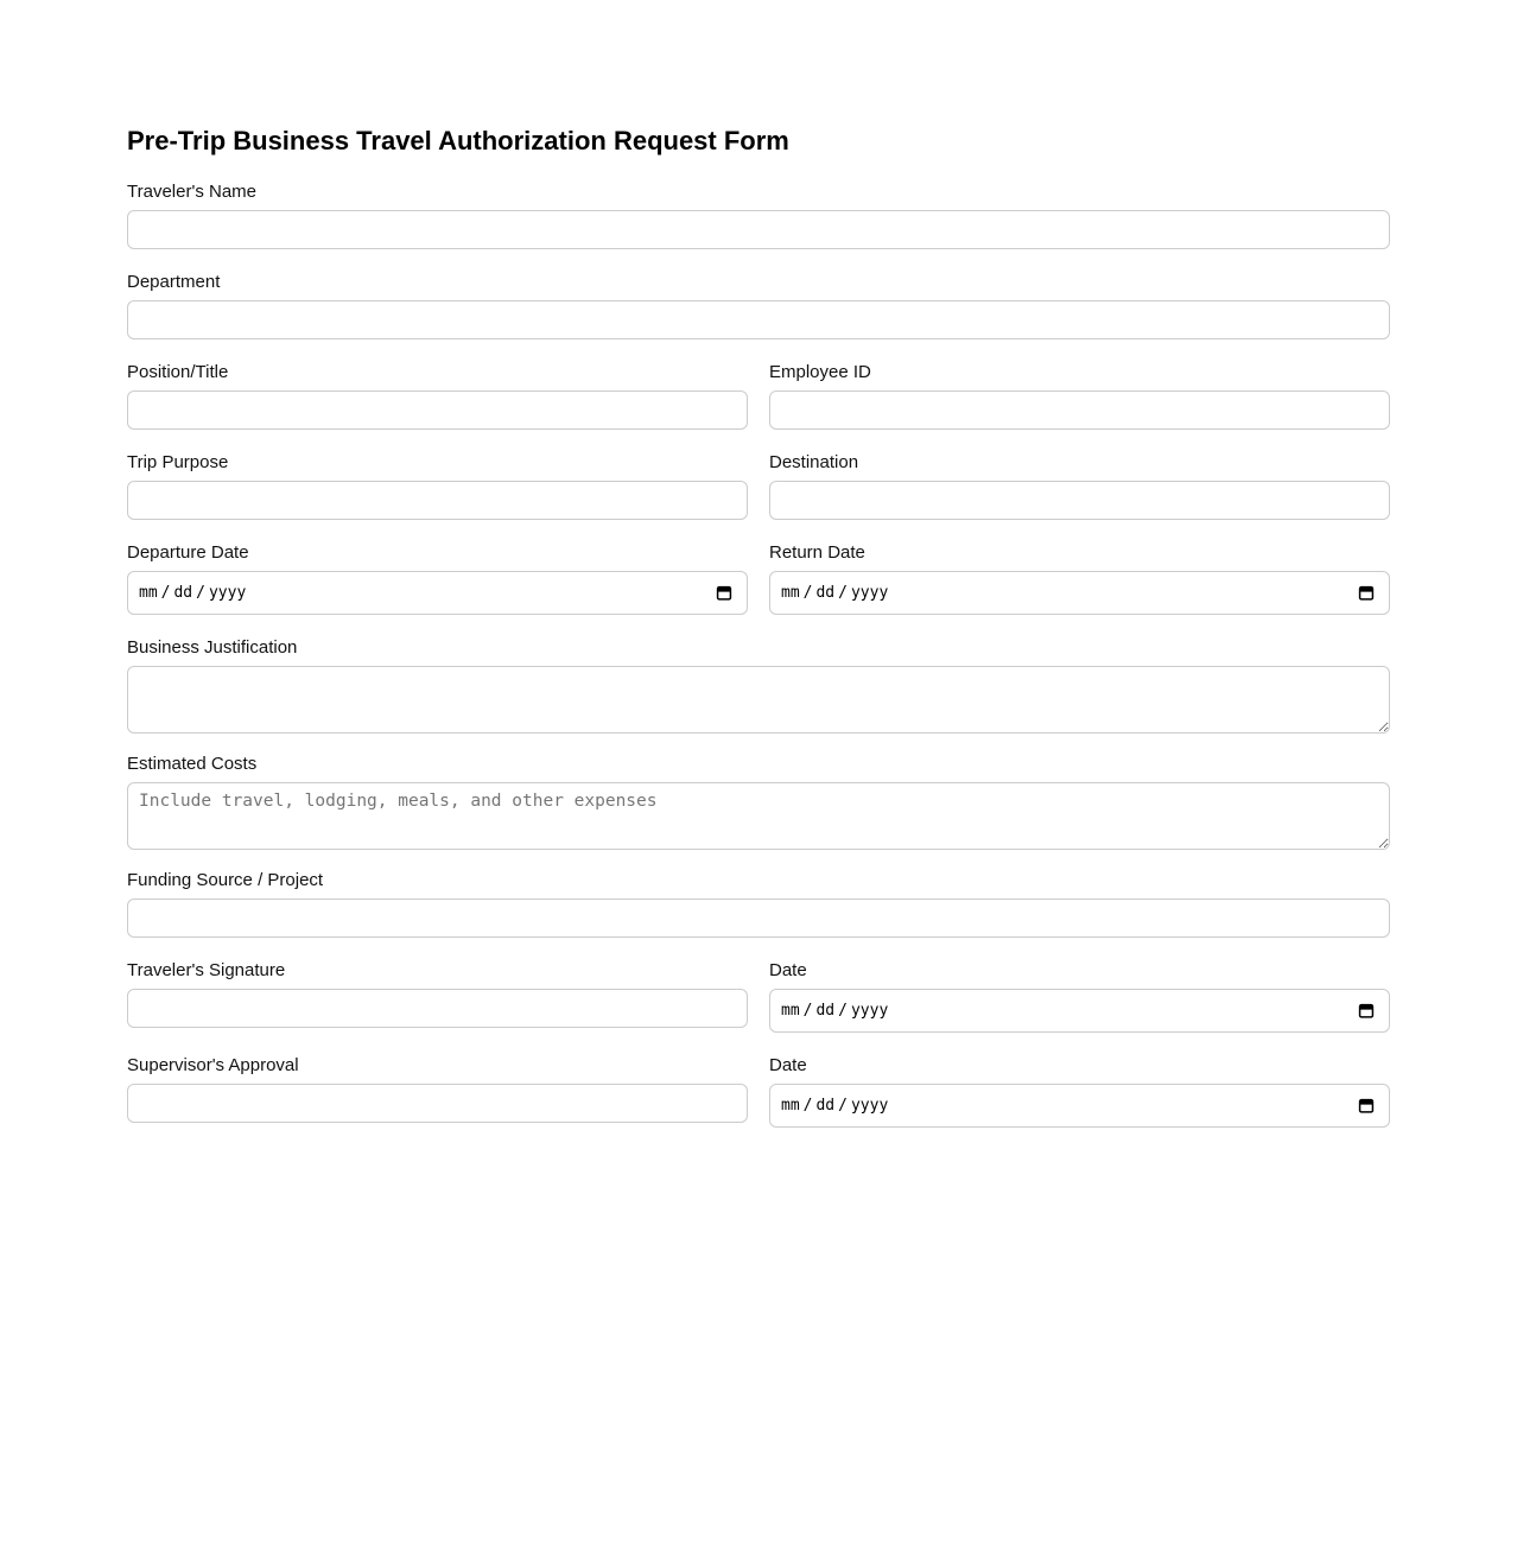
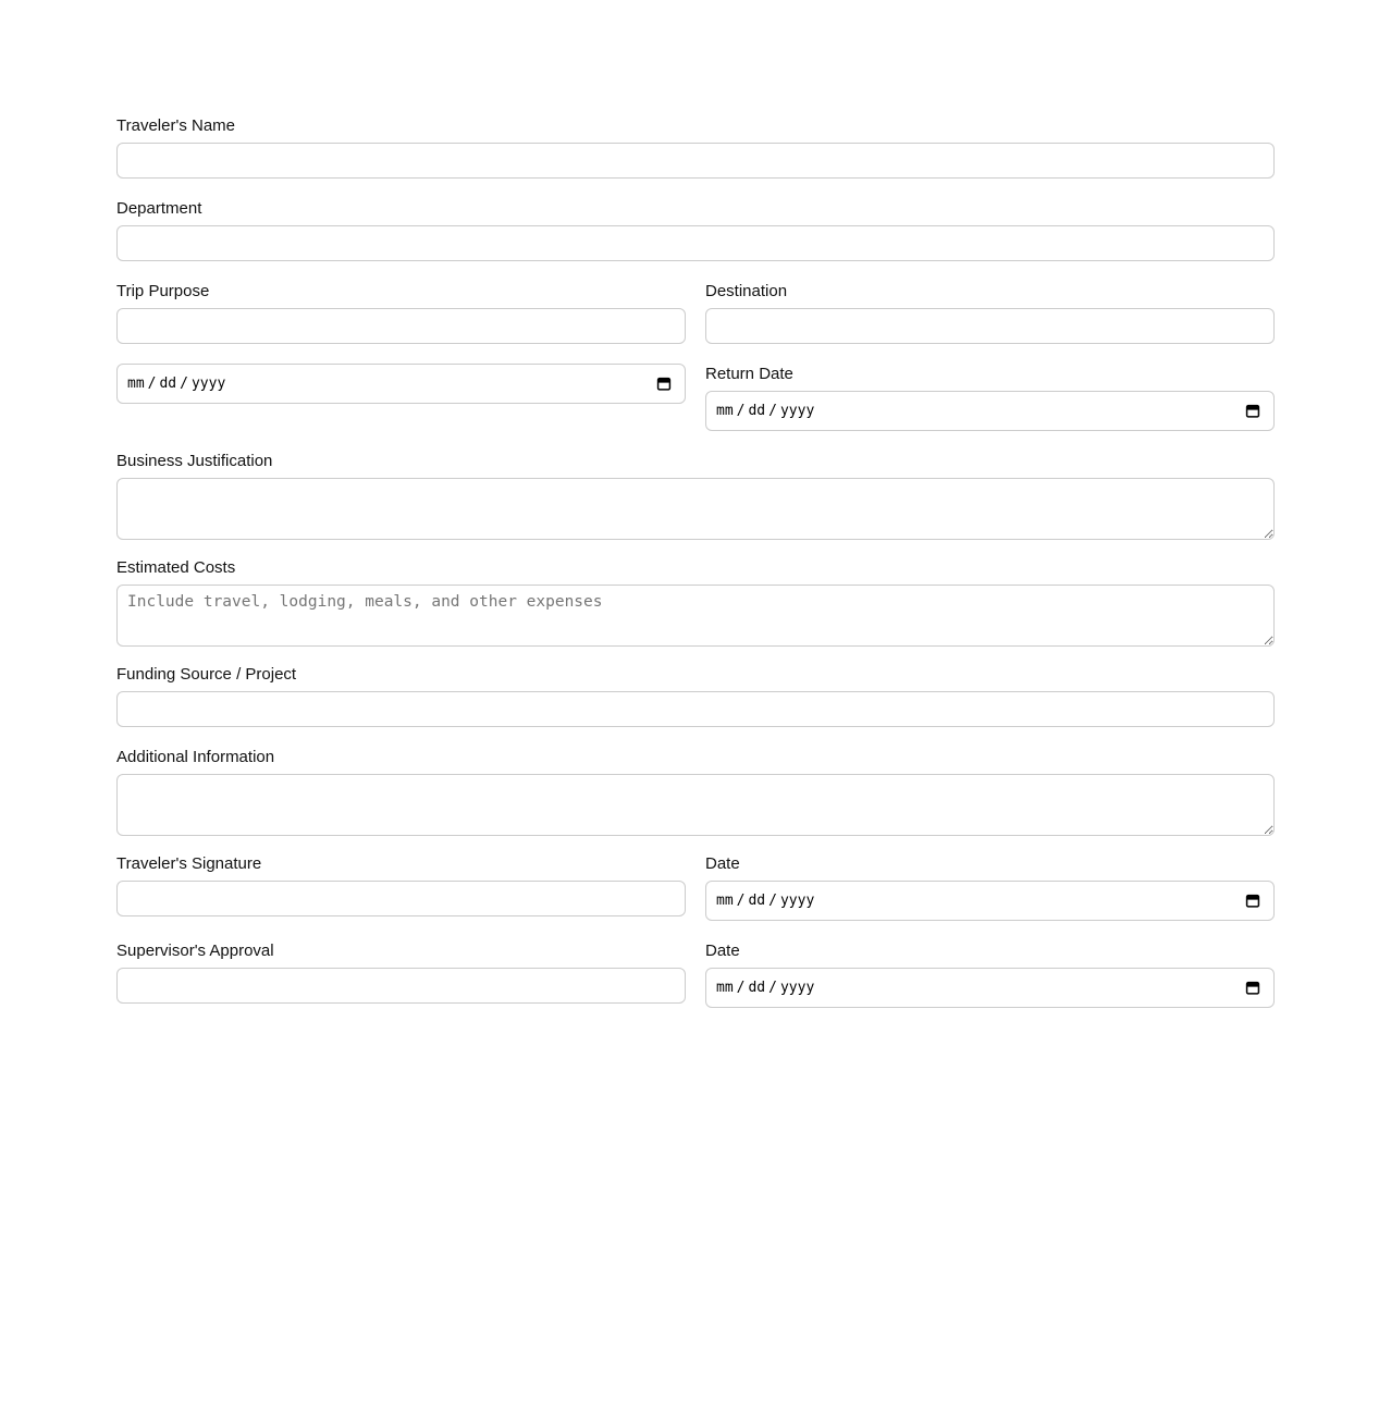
- Pre-Trip Business Travel Authorization Request Form
  Traveler's Name
  Department
- Position/Title
- Employee ID
  Trip Purpose
  Destination
- Departure Date
  mm
  /
  dd
  /
  yyyy
  Return Date
  mm
  /
  dd
  /
  yyyy
  Business Justification
  Estimated Costs
  Include travel, lodging, meals, and other expenses
  Funding Source / Project
+ Additional Information
  Traveler's Signature
  Date
  mm
  /
  dd
  /
  yyyy
  Supervisor's Approval
  Date
  mm
  /
  dd
  /
  yyyy
